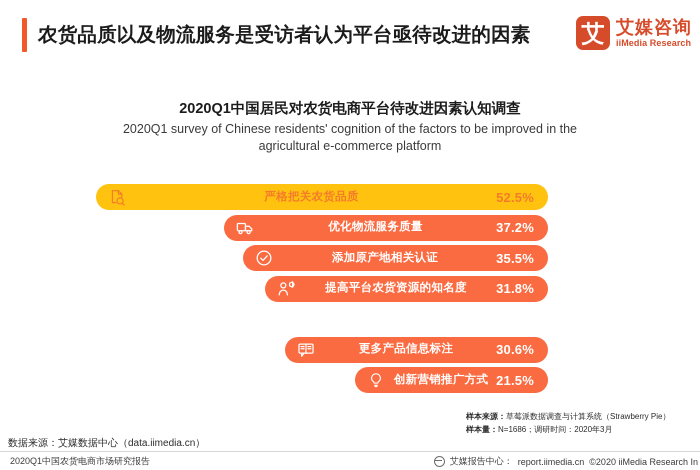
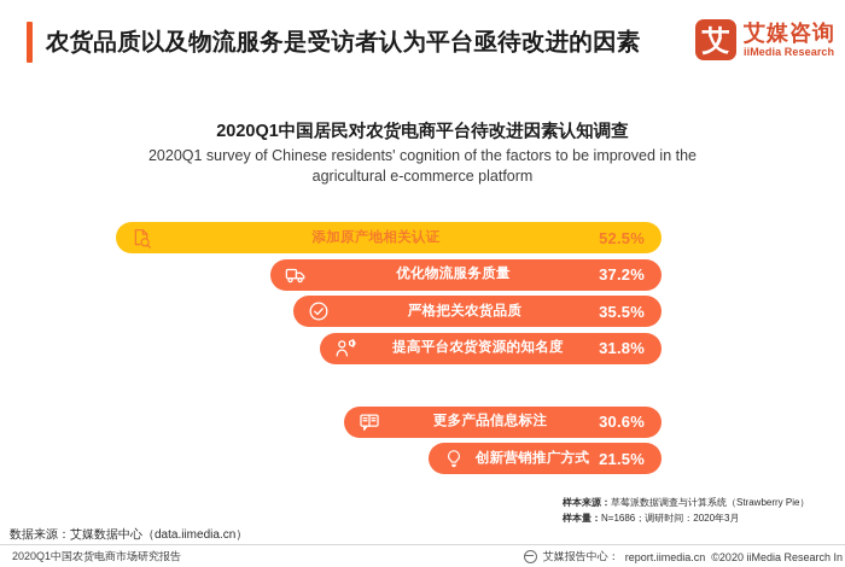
  农货品质以及物流服务是受访者认为平台亟待改进的因素
  艾
  艾媒咨询
  iiMedia Research
  2020Q1中国居民对农货电商平台待改进因素认知调查
  2020Q1 survey of Chinese residents' cognition of the factors to be improved in the agricultural e-commerce platform
- 严格把关农货品质
+ 添加原产地相关认证
  52.5%
  优化物流服务质量
  37.2%
- 添加原产地相关认证
+ 严格把关农货品质
  35.5%
  提高平台农货资源的知名度
  31.8%
  更多产品信息标注
  30.6%
  创新营销推广方式
  21.5%
  样本来源：草莓派数据调查与计算系统（Strawberry Pie）
  样本量：N=1686；调研时间：2020年3月
  数据来源：艾媒数据中心（data.iimedia.cn）
  2020Q1中国农货电商市场研究报告
  艾媒报告中心：
  report.iimedia.cn
  ©2020 iiMedia Research In
